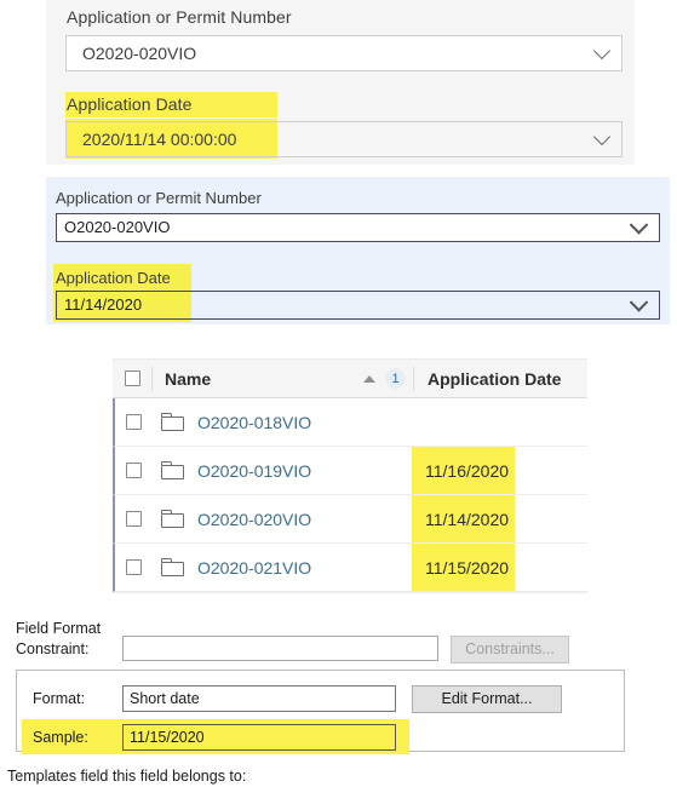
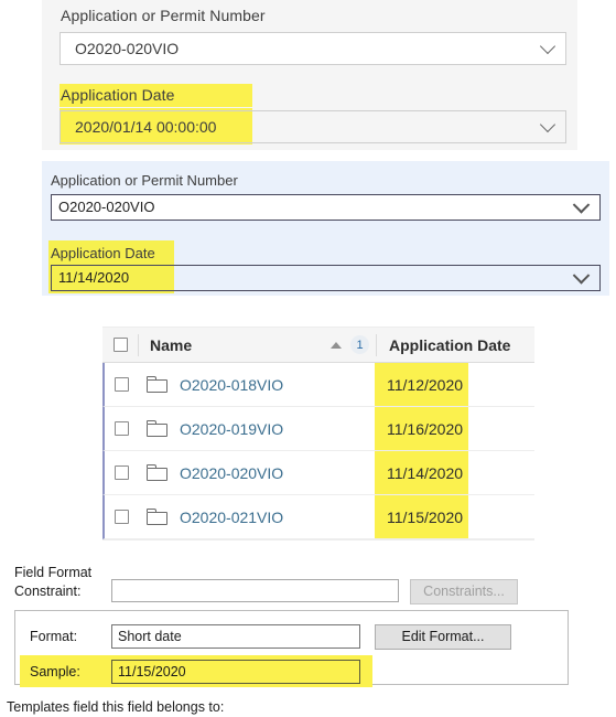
  Application or Permit Number
  O2020-020VIO
  Application Date
- 2020/11/14 00:00:00
+ 2020/01/14 00:00:00
  Application or Permit Number
  O2020-020VIO
  Application Date
  11/14/2020
  Name
  1
  Application Date
  O2020-018VIO
+ 11/12/2020
  O2020-019VIO
  11/16/2020
  O2020-020VIO
  11/14/2020
  O2020-021VIO
  11/15/2020
  Constraint:
  Constraints...
  Field Format
  Format:
  Short date
  Edit Format...
  Sample:
  11/15/2020
  Templates field this field belongs to:
